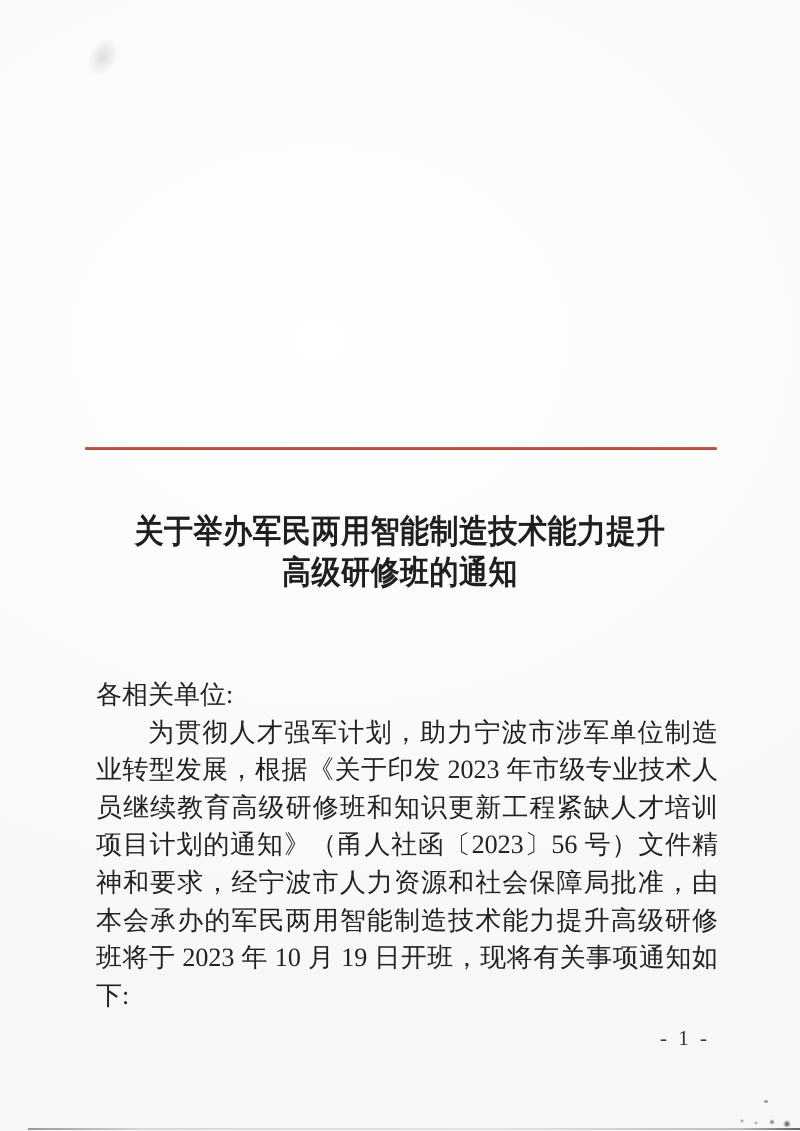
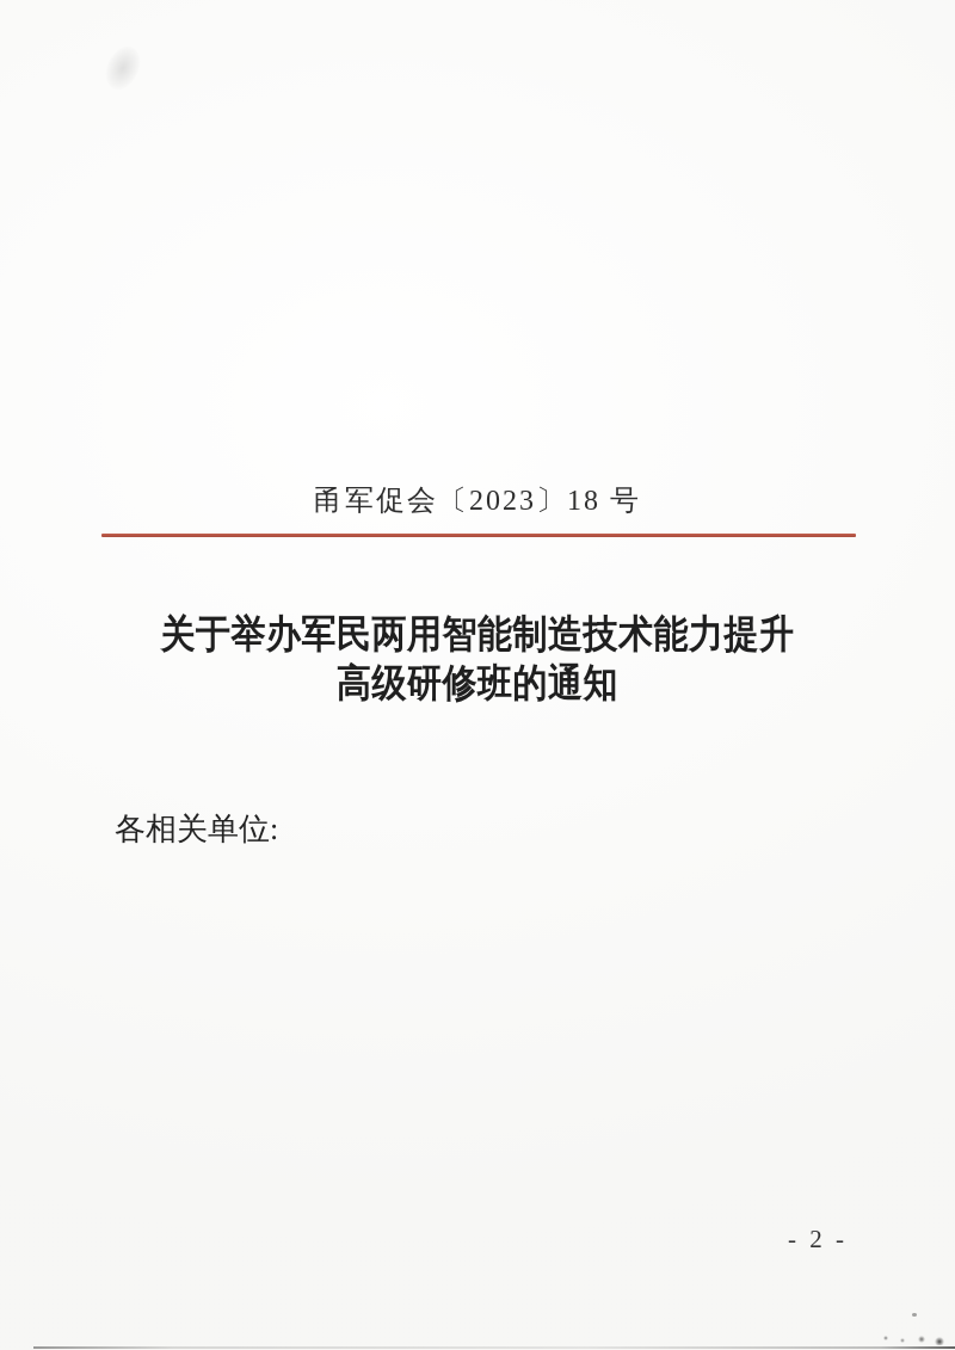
+ 甬军促会〔2023〕18 号
  关于举办军民两用智能制造技术能力提升
  高级研修班的通知
  各相关单位:
- 为贯彻人才强军计划，助力宁波市涉军单位制造业转型发展，根据《关于印发 2023 年市级专业技术人员继续教育高级研修班和知识更新工程紧缺人才培训项目计划的通知》（甬人社函〔2023〕56 号）文件精神和要求，经宁波市人力资源和社会保障局批准，由本会承办的军民两用智能制造技术能力提升高级研修班将于 2023 年 10 月 19 日开班，现将有关事项通知如下:
- - 1 -
+ - 2 -
